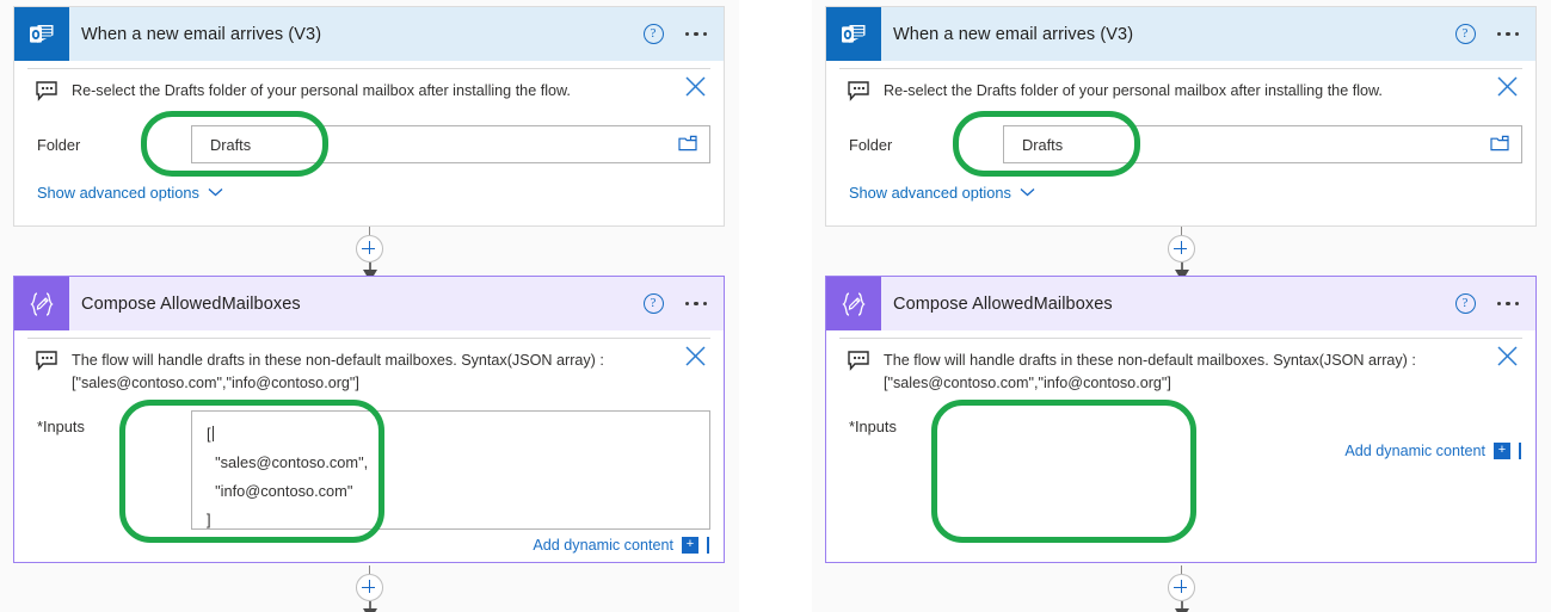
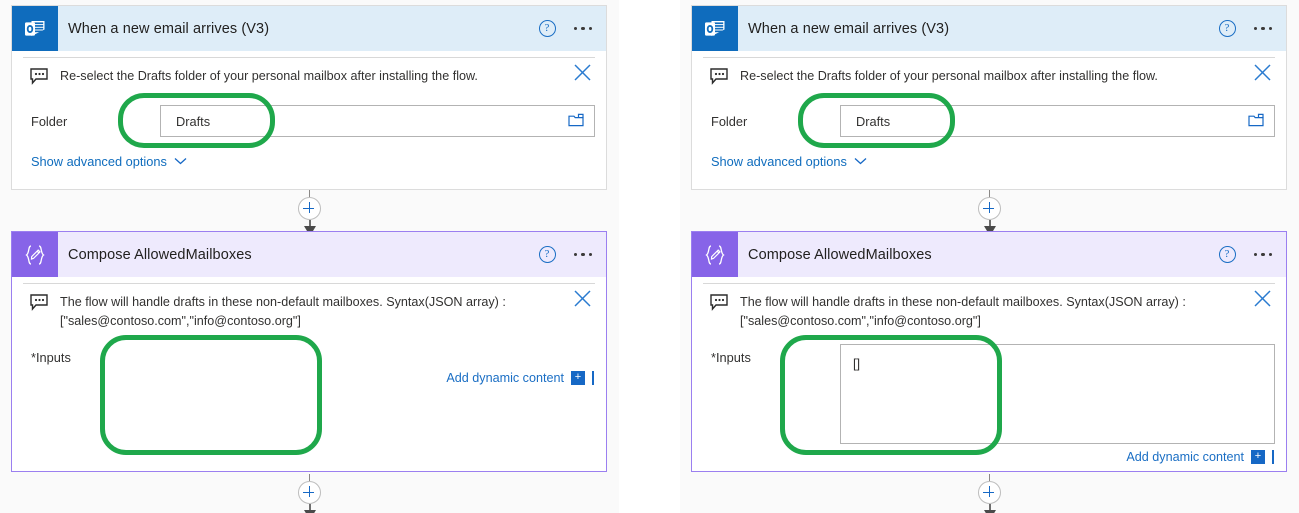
  When a new email arrives (V3)
  ?
  Re-select the Drafts folder of your personal mailbox after installing the flow.
  Folder
  Drafts
  Show advanced options
  Compose AllowedMailboxes
  ?
  The flow will handle drafts in these non-default mailboxes. Syntax(JSON array) :
  ["sales@contoso.com","info@contoso.org"]
  *Inputs
- [
- "sales@contoso.com",
- "info@contoso.com"
- ]
  Add dynamic content
  +
  When a new email arrives (V3)
  ?
  Re-select the Drafts folder of your personal mailbox after installing the flow.
  Folder
  Drafts
  Show advanced options
  Compose AllowedMailboxes
  ?
  The flow will handle drafts in these non-default mailboxes. Syntax(JSON array) :
  ["sales@contoso.com","info@contoso.org"]
  *Inputs
+ []
  Add dynamic content
  +
